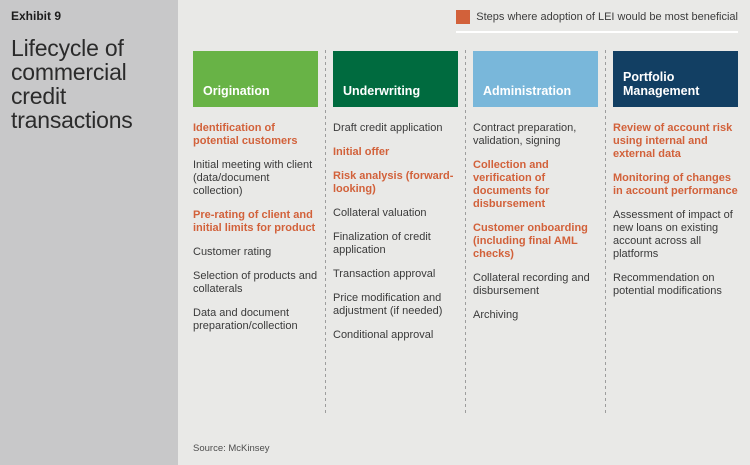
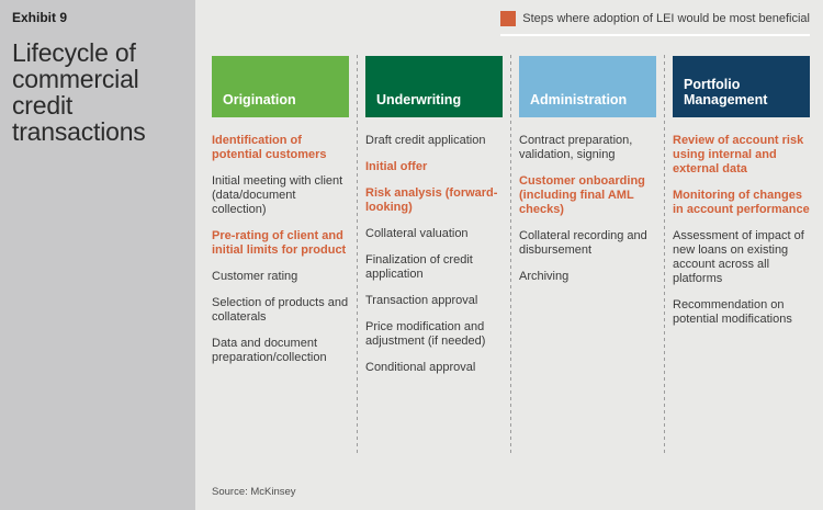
  Exhibit 9
  Lifecycle of commercial credit transactions
  Steps where adoption of LEI would be most beneficial
  Origination
  Identification of potential customers
  Initial meeting with client (data/document collection)
  Pre-rating of client and initial limits for product
  Customer rating
  Selection of products and collaterals
  Data and document preparation/collection
  Underwriting
  Draft credit application
  Initial offer
  Risk analysis (forward-looking)
  Collateral valuation
  Finalization of credit application
  Transaction approval
  Price modification and adjustment (if needed)
  Conditional approval
  Administration
  Contract preparation, validation, signing
- Collection and verification of documents for disbursement
  Customer onboarding (including final AML checks)
  Collateral recording and disbursement
  Archiving
  Portfolio Management
  Review of account risk using internal and external data
  Monitoring of changes in account performance
  Assessment of impact of new loans on existing account across all platforms
  Recommendation on potential modifications
  Source: McKinsey
